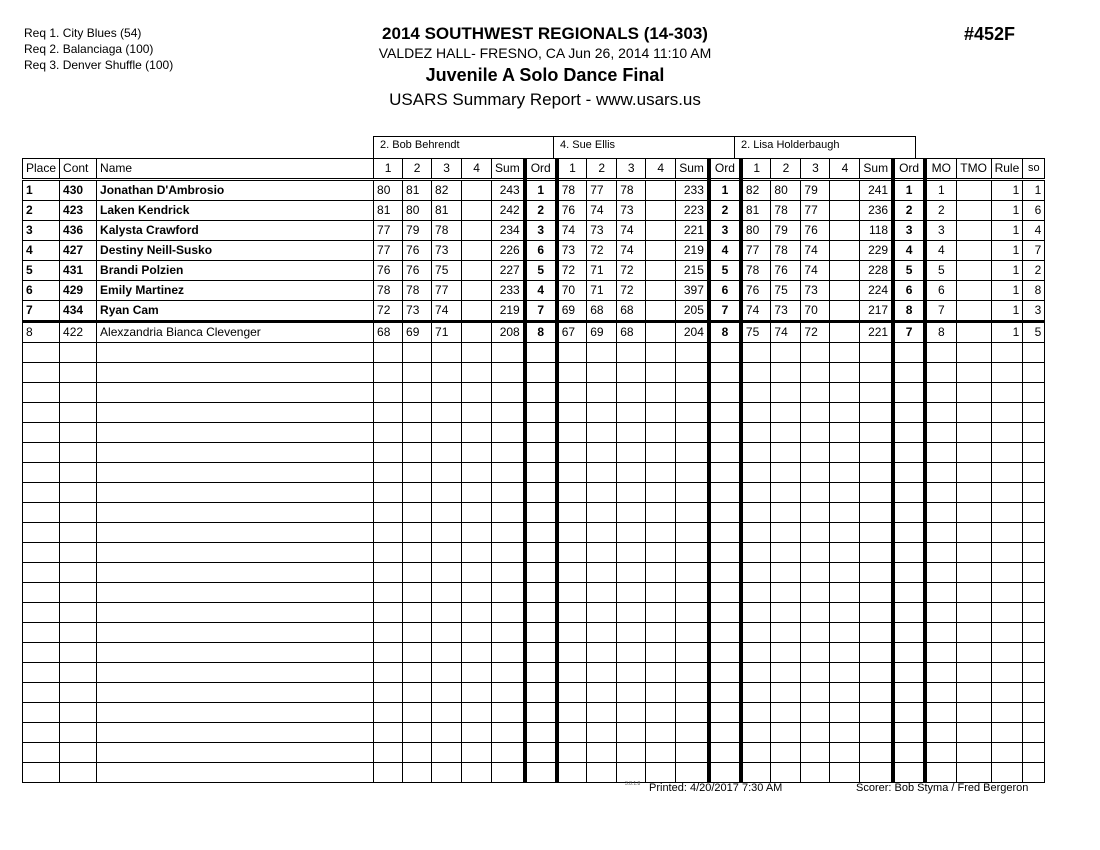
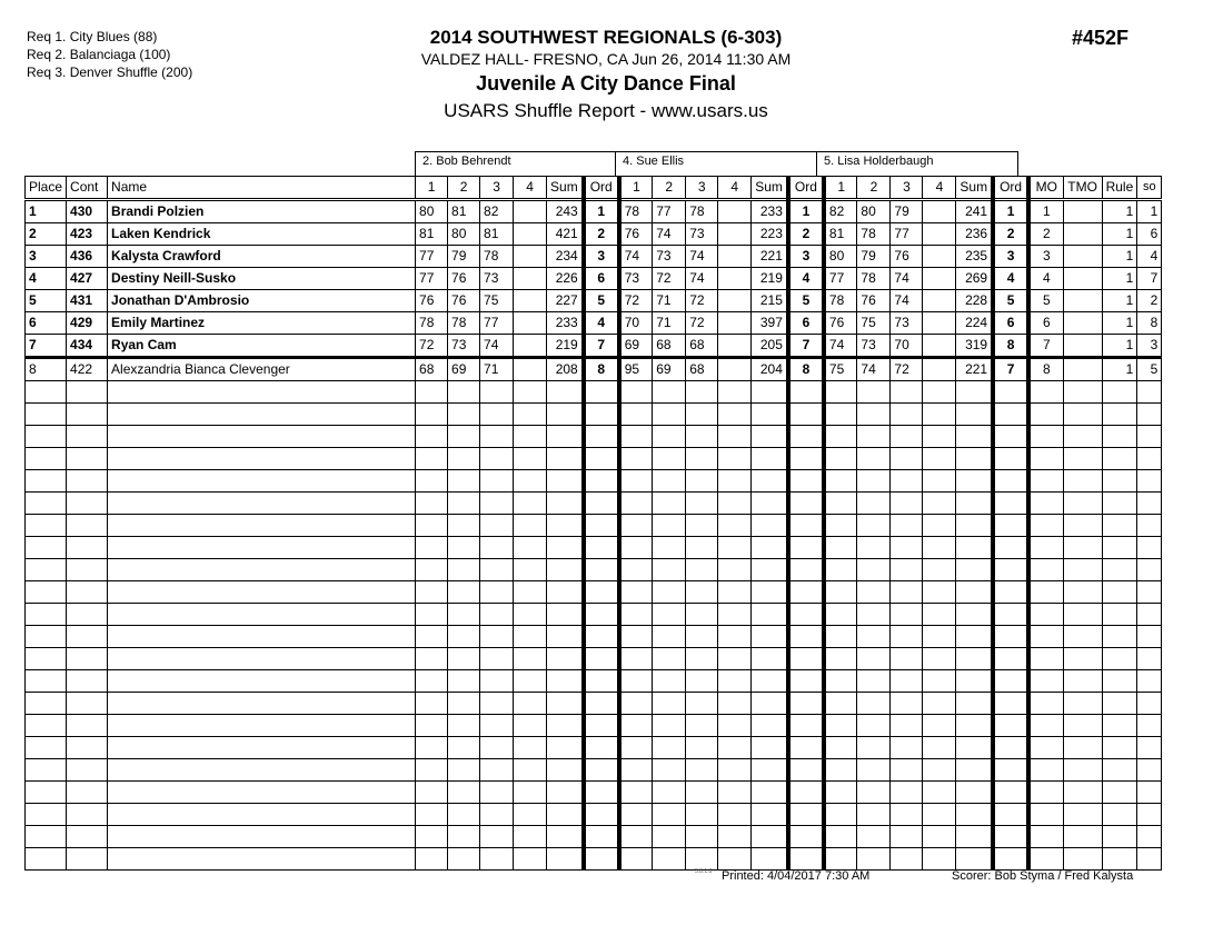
- Req 1. City Blues (54)
+ Req 1. City Blues (88)
  Req 2. Balanciaga (100)
- Req 3. Denver Shuffle (100)
+ Req 3. Denver Shuffle (200)
- 2014 SOUTHWEST REGIONALS (14-303)
+ 2014 SOUTHWEST REGIONALS (6-303)
- VALDEZ HALL- FRESNO, CA Jun 26, 2014 11:10 AM
+ VALDEZ HALL- FRESNO, CA Jun 26, 2014 11:30 AM
- Juvenile A Solo Dance Final
+ Juvenile A City Dance Final
- USARS Summary Report - www.usars.us
+ USARS Shuffle Report - www.usars.us
  #452F
  2. Bob Behrendt
  4. Sue Ellis
- 2. Lisa Holderbaugh
+ 5. Lisa Holderbaugh
  Place	Cont	Name	1	2	3	4	Sum	Ord	1	2	3	4	Sum	Ord	1	2	3	4	Sum	Ord	MO	TMO	Rule	so
- 1	430	Jonathan D'Ambrosio	80	81	82		243	1	78	77	78		233	1	82	80	79		241	1	1		1	1
+ 1	430	Brandi Polzien	80	81	82		243	1	78	77	78		233	1	82	80	79		241	1	1		1	1
- 2	423	Laken Kendrick	81	80	81		242	2	76	74	73		223	2	81	78	77		236	2	2		1	6
+ 2	423	Laken Kendrick	81	80	81		421	2	76	74	73		223	2	81	78	77		236	2	2		1	6
- 3	436	Kalysta Crawford	77	79	78		234	3	74	73	74		221	3	80	79	76		118	3	3		1	4
+ 3	436	Kalysta Crawford	77	79	78		234	3	74	73	74		221	3	80	79	76		235	3	3		1	4
- 4	427	Destiny Neill-Susko	77	76	73		226	6	73	72	74		219	4	77	78	74		229	4	4		1	7
+ 4	427	Destiny Neill-Susko	77	76	73		226	6	73	72	74		219	4	77	78	74		269	4	4		1	7
- 5	431	Brandi Polzien	76	76	75		227	5	72	71	72		215	5	78	76	74		228	5	5		1	2
+ 5	431	Jonathan D'Ambrosio	76	76	75		227	5	72	71	72		215	5	78	76	74		228	5	5		1	2
  6	429	Emily Martinez	78	78	77		233	4	70	71	72		397	6	76	75	73		224	6	6		1	8
- 7	434	Ryan Cam	72	73	74		219	7	69	68	68		205	7	74	73	70		217	8	7		1	3
+ 7	434	Ryan Cam	72	73	74		219	7	69	68	68		205	7	74	73	70		319	8	7		1	3
- 8	422	Alexzandria Bianca Clevenger	68	69	71		208	8	67	69	68		204	8	75	74	72		221	7	8		1	5
+ 8	422	Alexzandria Bianca Clevenger	68	69	71		208	8	95	69	68		204	8	75	74	72		221	7	8		1	5
- Printed: 4/20/2017 7:30 AM
+ Printed: 4/04/2017 7:30 AM
- Scorer: Bob Styma / Fred Bergeron
+ Scorer: Bob Styma / Fred Kalysta
